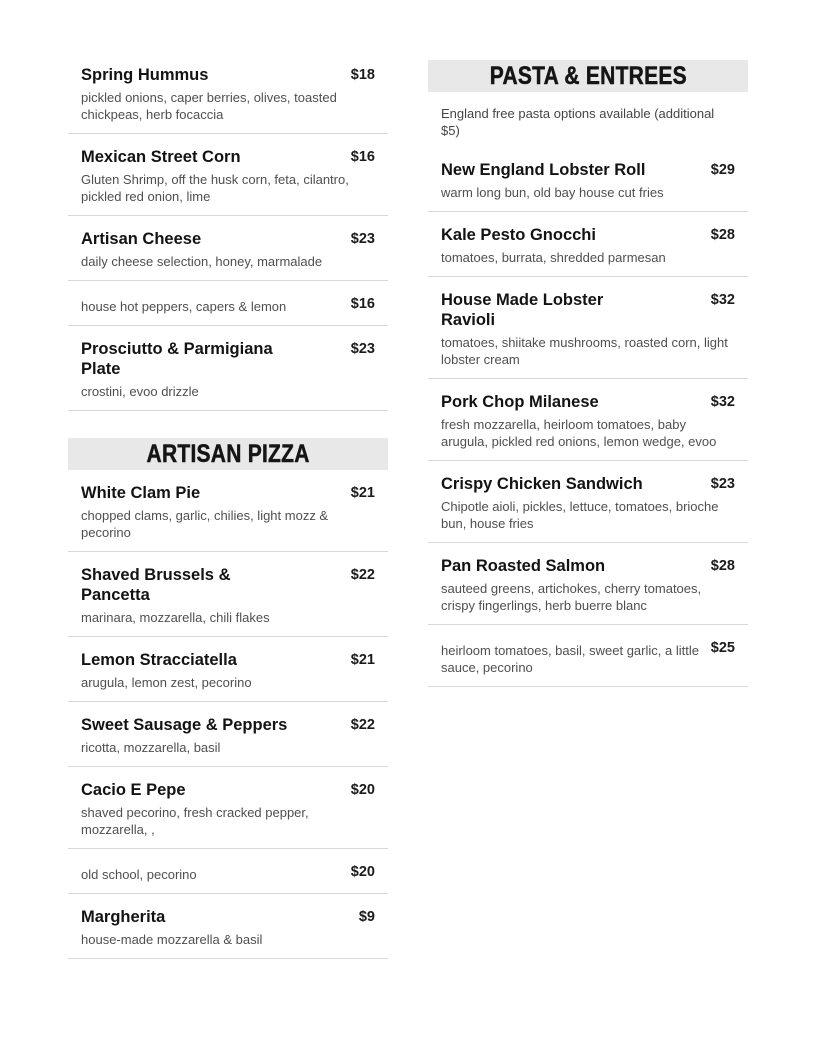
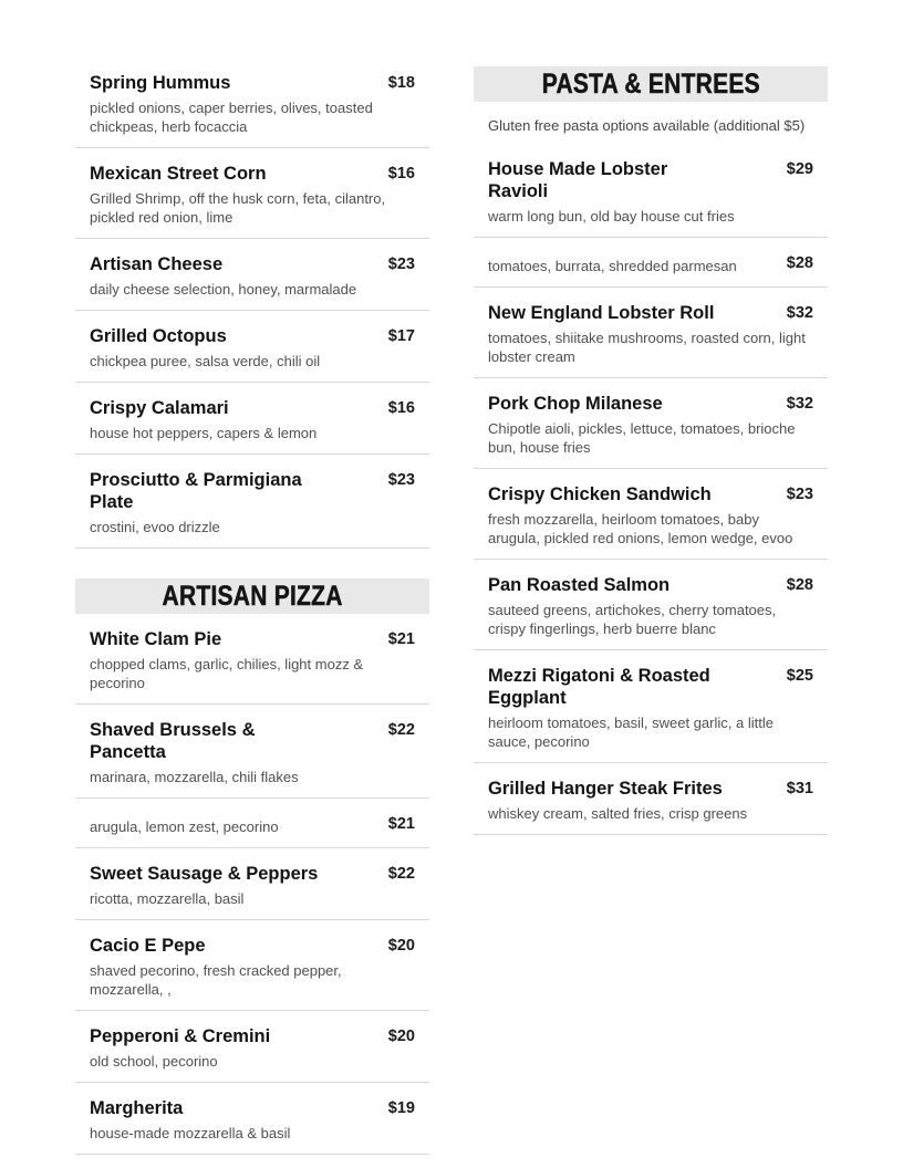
  Spring Hummus
  $18
  pickled onions, caper berries, olives, toasted chickpeas, herb focaccia
  Mexican Street Corn
  $16
- Gluten Shrimp, off the husk corn, feta, cilantro, pickled red onion, lime
+ Grilled Shrimp, off the husk corn, feta, cilantro, pickled red onion, lime
  Artisan Cheese
  $23
  daily cheese selection, honey, marmalade
+ Grilled Octopus
+ $17
+ chickpea puree, salsa verde, chili oil
+ Crispy Calamari
  $16
  house hot peppers, capers & lemon
  Prosciutto & Parmigiana Plate
  $23
  crostini, evoo drizzle
  ARTISAN PIZZA
  White Clam Pie
  $21
  chopped clams, garlic, chilies, light mozz & pecorino
  Shaved Brussels & Pancetta
  $22
  marinara, mozzarella, chili flakes
- Lemon Stracciatella
  $21
  arugula, lemon zest, pecorino
  Sweet Sausage & Peppers
  $22
  ricotta, mozzarella, basil
  Cacio E Pepe
  $20
  shaved pecorino, fresh cracked pepper, mozzarella, ,
+ Pepperoni & Cremini
  $20
  old school, pecorino
  Margherita
- $9
+ $19
  house-made mozzarella & basil
  PASTA & ENTREES
- England free pasta options available (additional $5)
+ Gluten free pasta options available (additional $5)
- New England Lobster Roll
+ House Made Lobster Ravioli
  $29
  warm long bun, old bay house cut fries
- Kale Pesto Gnocchi
  $28
  tomatoes, burrata, shredded parmesan
- House Made Lobster Ravioli
+ New England Lobster Roll
  $32
  tomatoes, shiitake mushrooms, roasted corn, light lobster cream
  Pork Chop Milanese
  $32
- fresh mozzarella, heirloom tomatoes, baby arugula, pickled red onions, lemon wedge, evoo
+ Chipotle aioli, pickles, lettuce, tomatoes, brioche bun, house fries
  Crispy Chicken Sandwich
  $23
- Chipotle aioli, pickles, lettuce, tomatoes, brioche bun, house fries
+ fresh mozzarella, heirloom tomatoes, baby arugula, pickled red onions, lemon wedge, evoo
  Pan Roasted Salmon
  $28
  sauteed greens, artichokes, cherry tomatoes, crispy fingerlings, herb buerre blanc
+ Mezzi Rigatoni & Roasted Eggplant
  $25
  heirloom tomatoes, basil, sweet garlic, a little sauce, pecorino
+ Grilled Hanger Steak Frites
+ $31
+ whiskey cream, salted fries, crisp greens
